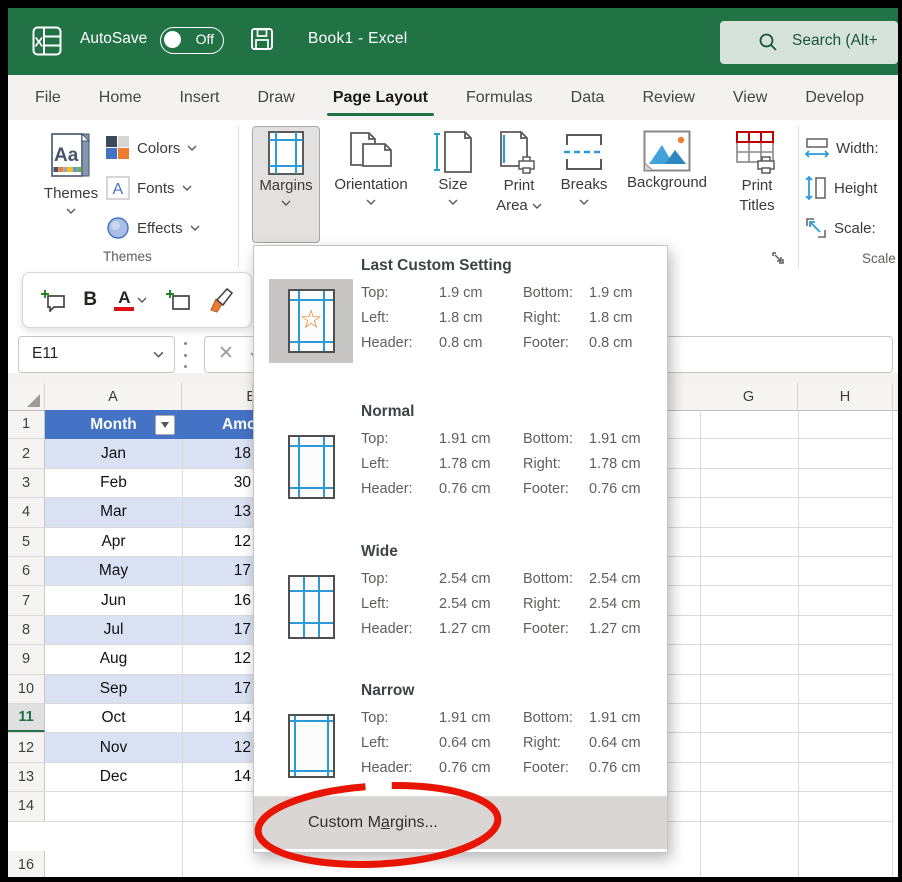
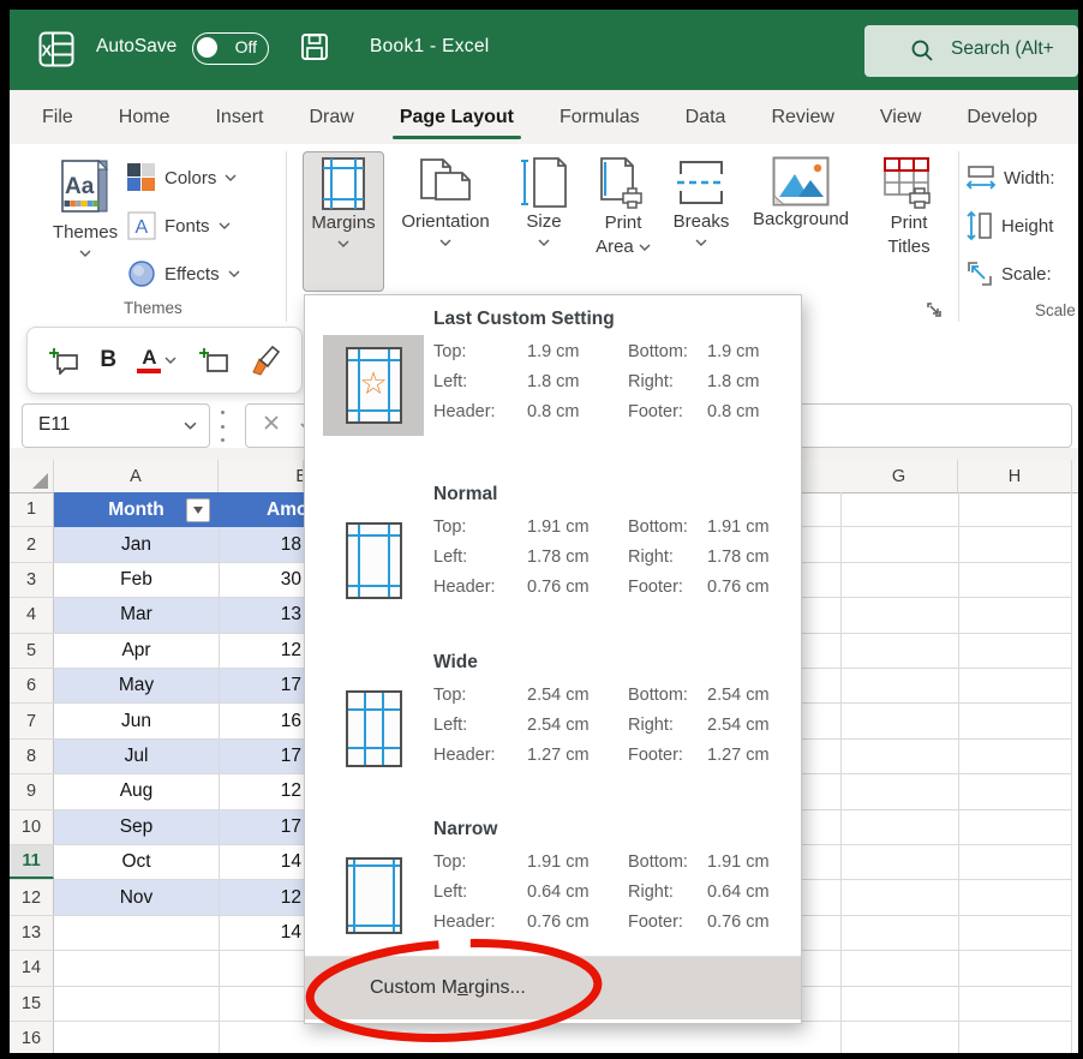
  X
  AutoSave
  Off
  Book1 - Excel
  Search (Alt+
  File
  Home
  Insert
  Draw
  Page Layout
  Formulas
  Data
  Review
  View
  Develop
  Aa
  Themes
  Colors
  A
  Fonts
  Effects
  Themes
  Margins
  Orientation
  Size
  Print
  Area
  Breaks
  Background
  Print
  Titles
  Width:
  Height
  Scale:
  Scale
  B
  A
  E11
  A
  B
  G
  H
  Month
  Amo
  ☆
  Last Custom Setting
  Top:
  1.9 cm
  Bottom:
  1.9 cm
  Left:
  1.8 cm
  Right:
  1.8 cm
  Header:
  0.8 cm
  Footer:
  0.8 cm
  Normal
  Top:
  1.91 cm
  Bottom:
  1.91 cm
  Left:
  1.78 cm
  Right:
  1.78 cm
  Header:
  0.76 cm
  Footer:
  0.76 cm
  Wide
  Top:
  2.54 cm
  Bottom:
  2.54 cm
  Left:
  2.54 cm
  Right:
  2.54 cm
  Header:
  1.27 cm
  Footer:
  1.27 cm
  Narrow
  Top:
  1.91 cm
  Bottom:
  1.91 cm
  Left:
  0.64 cm
  Right:
  0.64 cm
  Header:
  0.76 cm
  Footer:
  0.76 cm
  Custom Margins...
  1
  2
  Jan
  18
  3
  Feb
  30
  4
  Mar
  13
  5
  Apr
  12
  6
  May
  17
  7
  Jun
  16
  8
  Jul
  17
  9
  Aug
  12
  10
  Sep
  17
  11
  Oct
  14
  12
  Nov
  12
  13
- Dec
  14
  14
+ 15
  16
